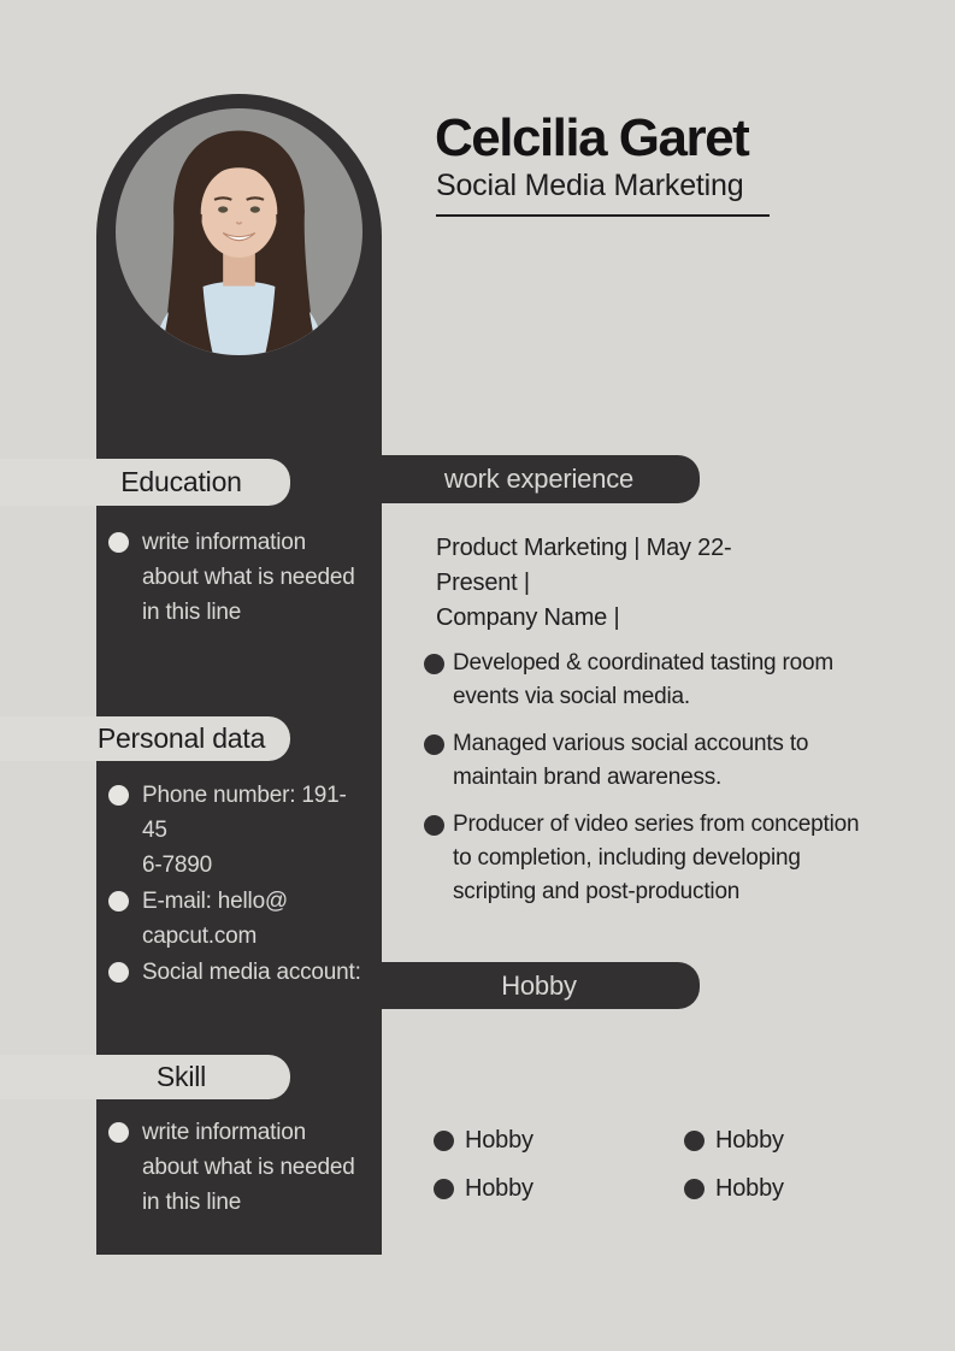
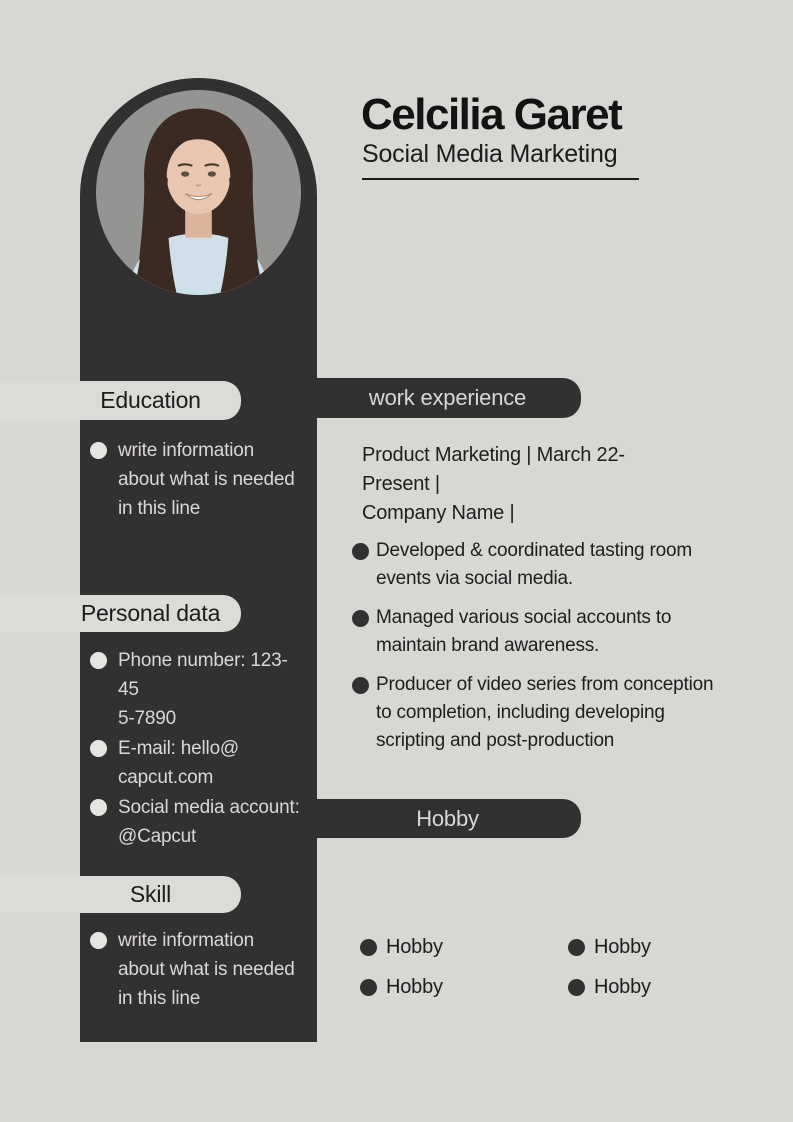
  Celcilia Garet
  Social Media Marketing
  Education
  write information
  about what is needed
  in this line
  Personal data
- Phone number: 191-45
+ Phone number: 123-45
- 6-7890
+ 5-7890
  E-mail: hello@
  capcut.com
  Social media account:
+ @Capcut
  Skill
  write information
  about what is needed
  in this line
  work experience
- Product Marketing | May 22-
+ Product Marketing | March 22-
  Present |
  Company Name |
  Developed & coordinated tasting room events via social media.
  Managed various social accounts to maintain brand awareness.
  Producer of video series from conception to completion, including developing scripting and post-production
  Hobby
  Hobby
  Hobby
  Hobby
  Hobby
